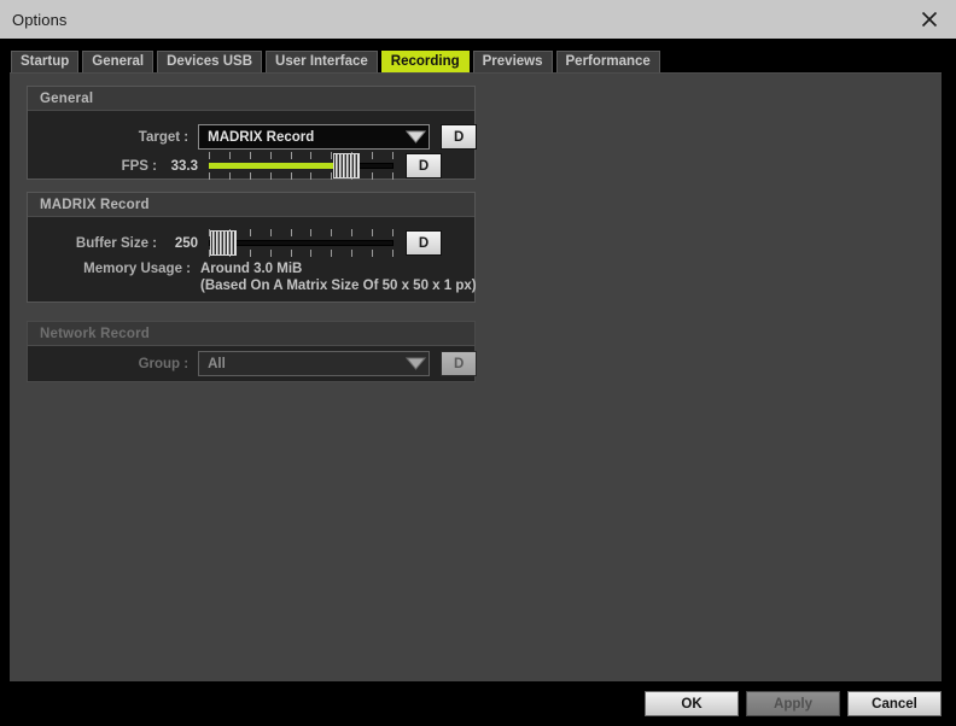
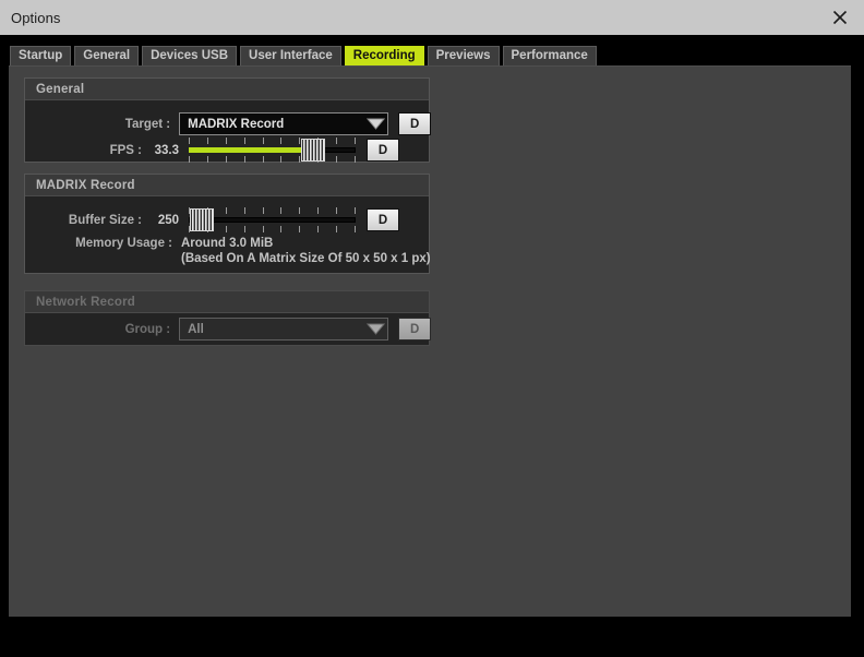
  Options
  Startup
  General
  Devices USB
  User Interface
  Recording
  Previews
  Performance
  General
  Target :
  MADRIX Record
  D
  FPS :
  33.3
  D
  MADRIX Record
  Buffer Size :
  250
  D
  Memory Usage :
  Around 3.0 MiB
  (Based On A Matrix Size Of 50 x 50 x 1 px)
  Network Record
  Group :
  All
  D
- OK
- Apply
- Cancel
